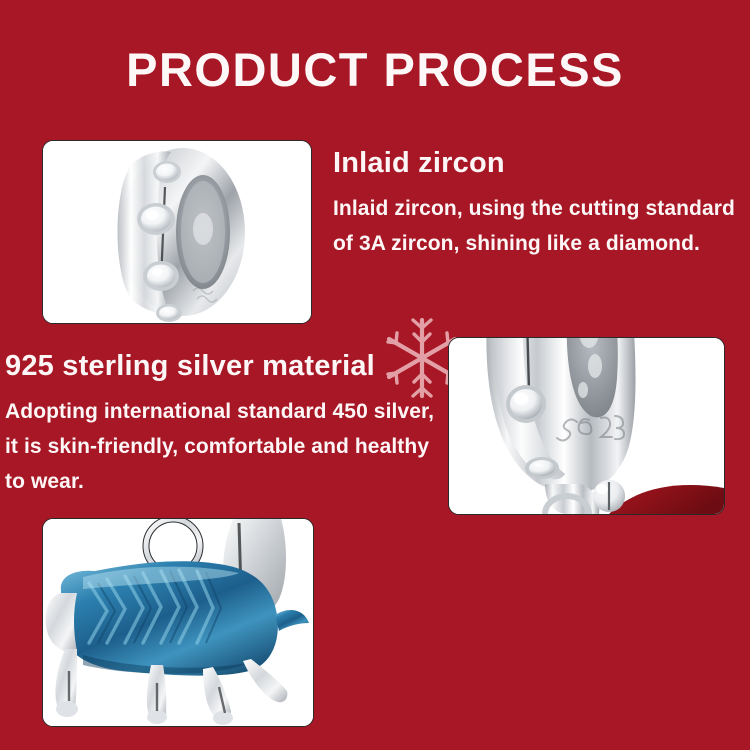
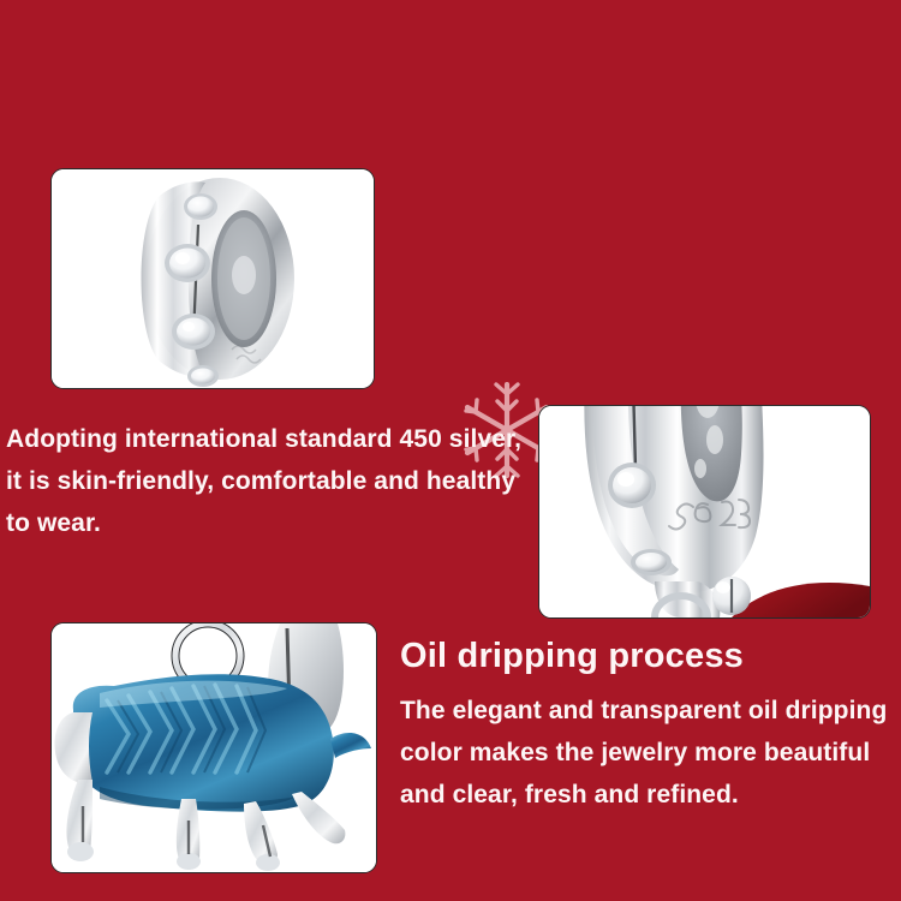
- PRODUCT PROCESS
- Inlaid zircon
- Inlaid zircon, using the cutting standard of 3A zircon, shining like a diamond.
- 925 sterling silver material
  Adopting international standard 450 silver, it is skin-friendly, comfortable and healthy to wear.
+ Oil dripping process
+ The elegant and transparent oil dripping color makes the jewelry more beautiful and clear, fresh and refined.
